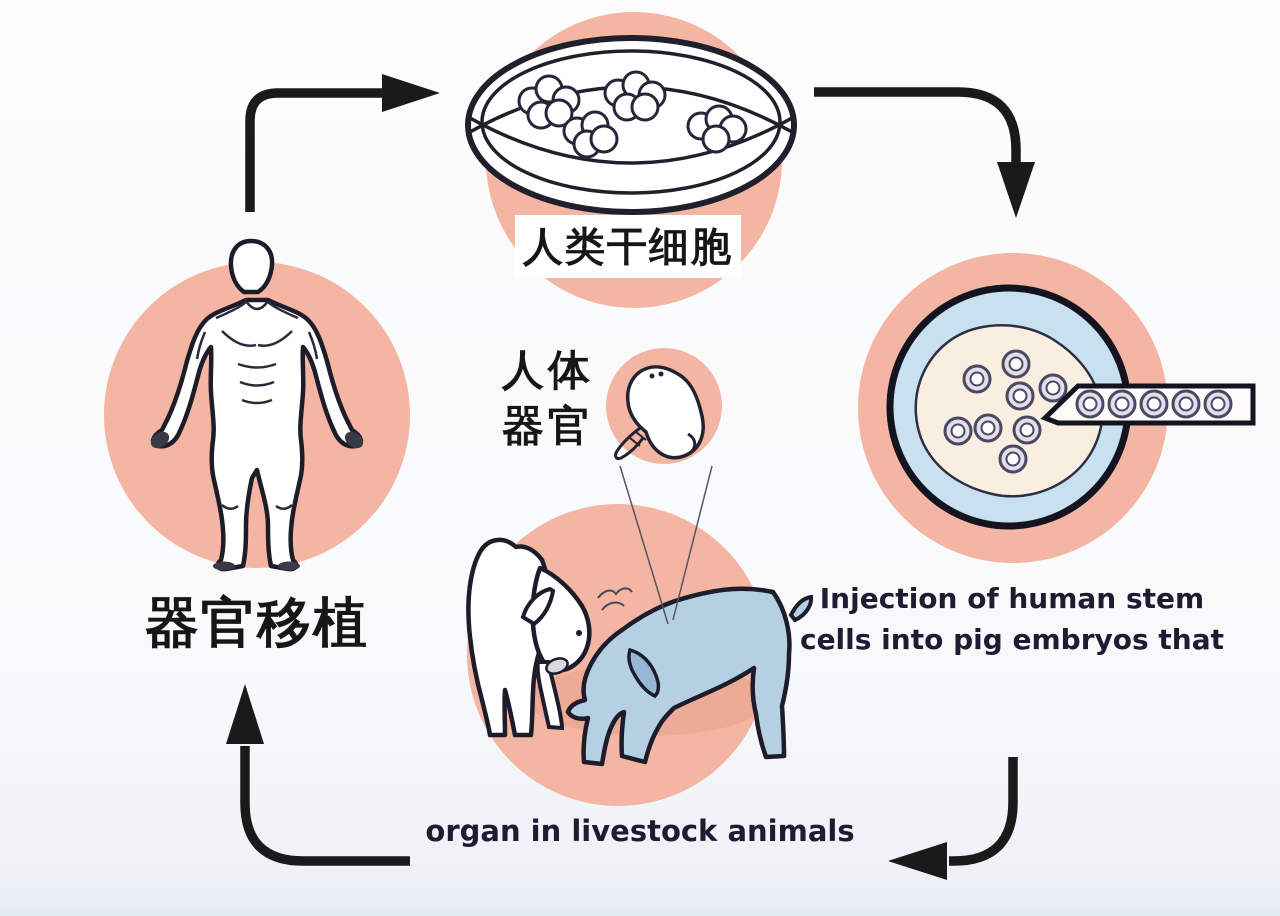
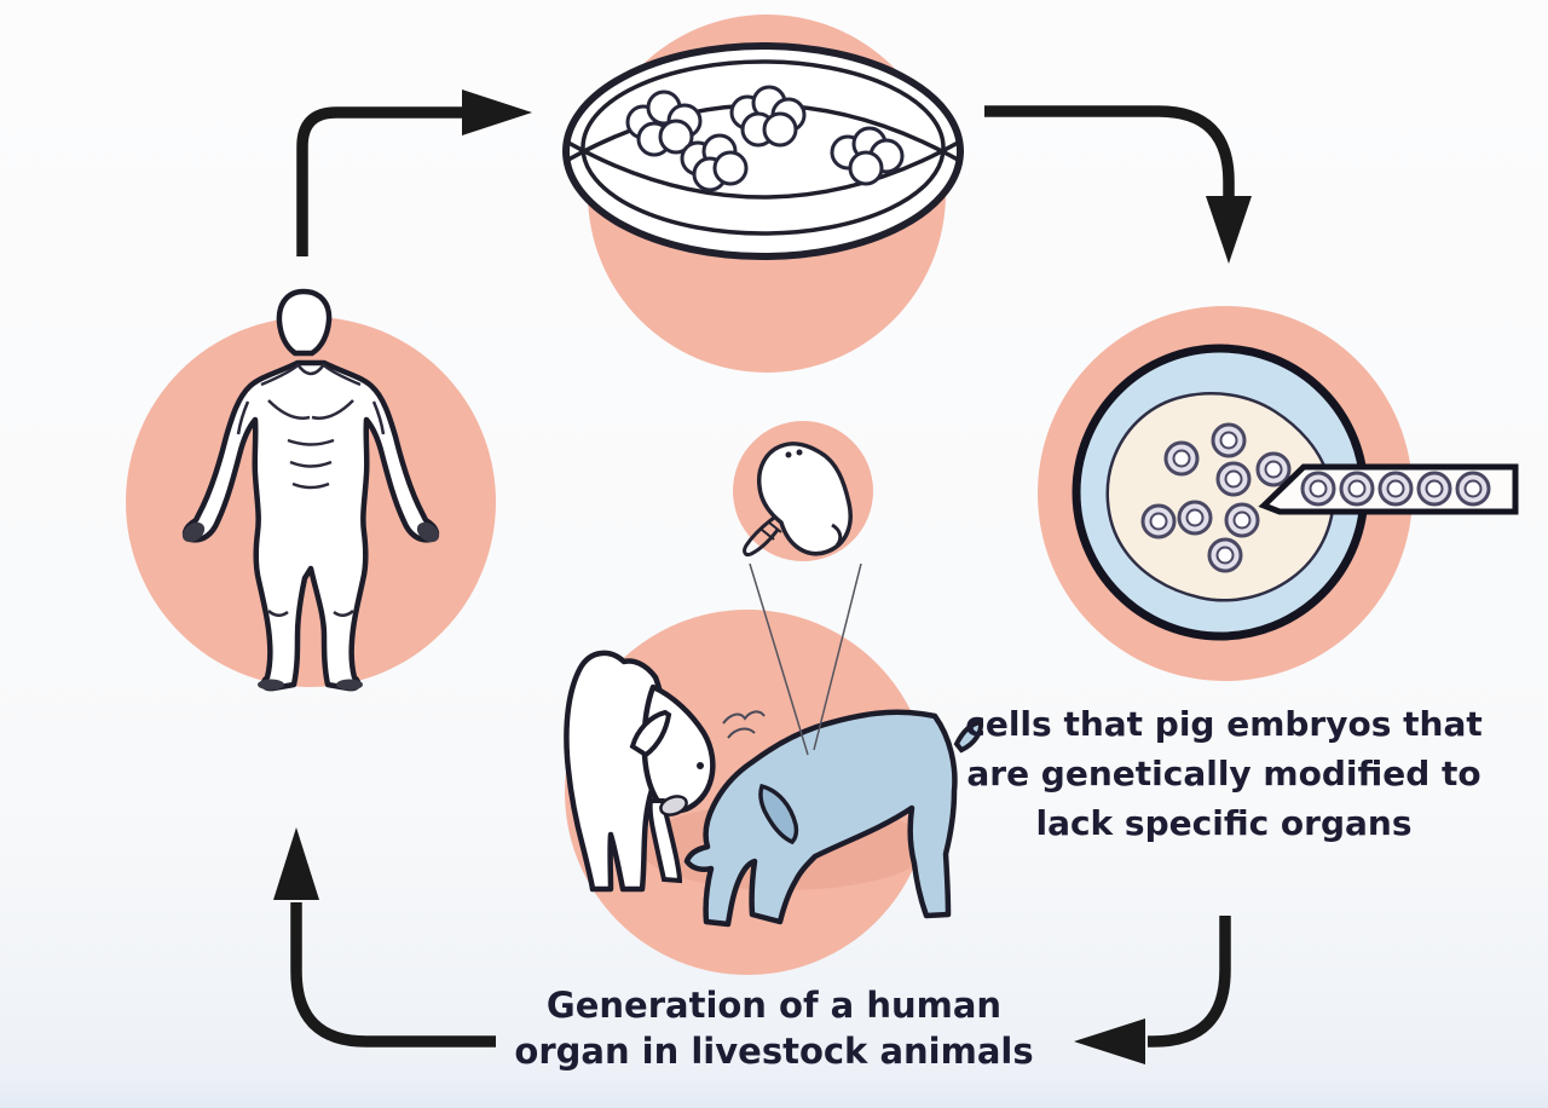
- 人类干细胞
- 人体
- 器官
- 器官移植
- Injection of human stem
- cells into pig embryos that
+ cells that pig embryos that
+ are genetically modified to
+ lack specific organs
+ Generation of a human
  organ in livestock animals
